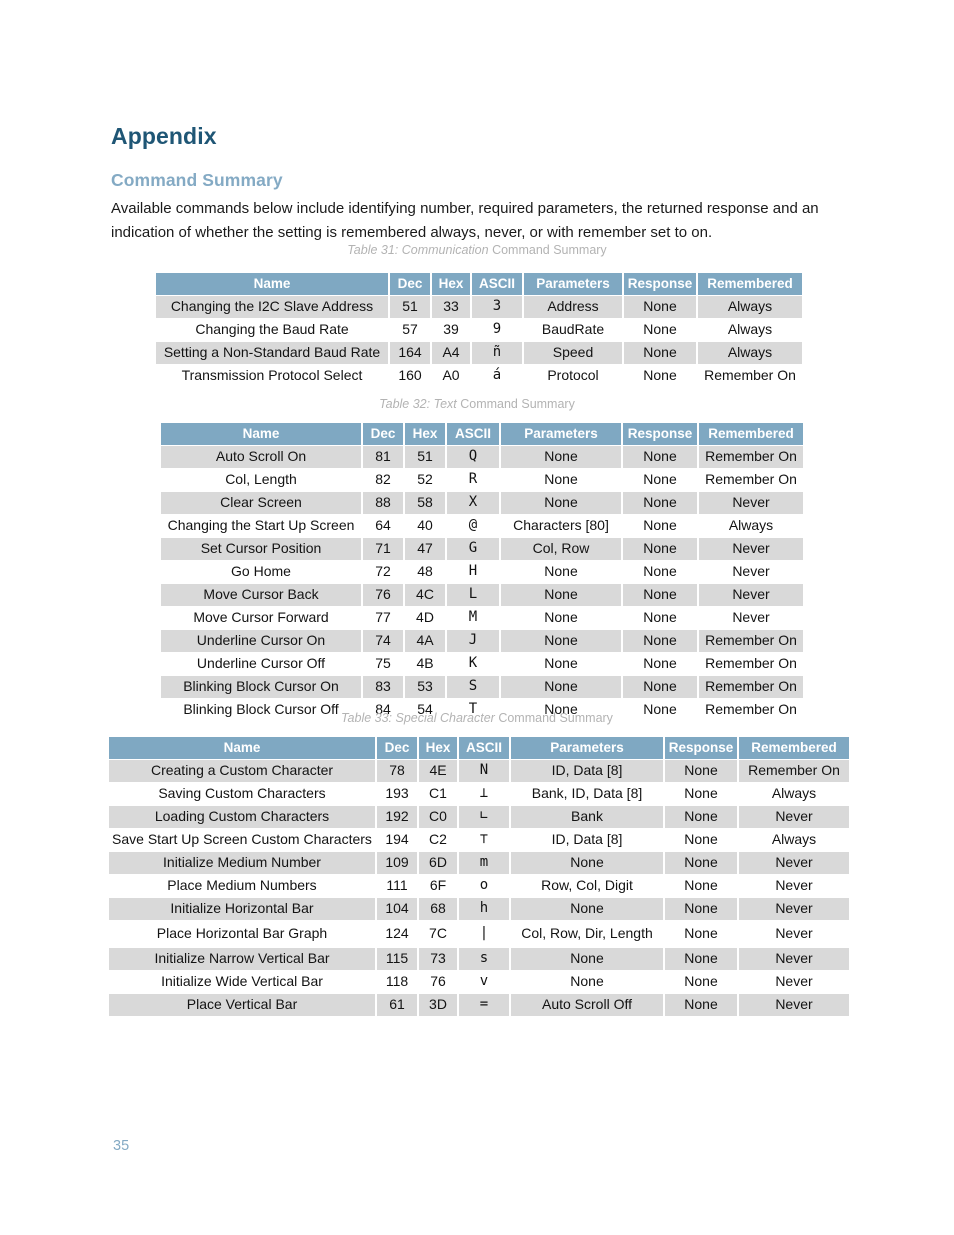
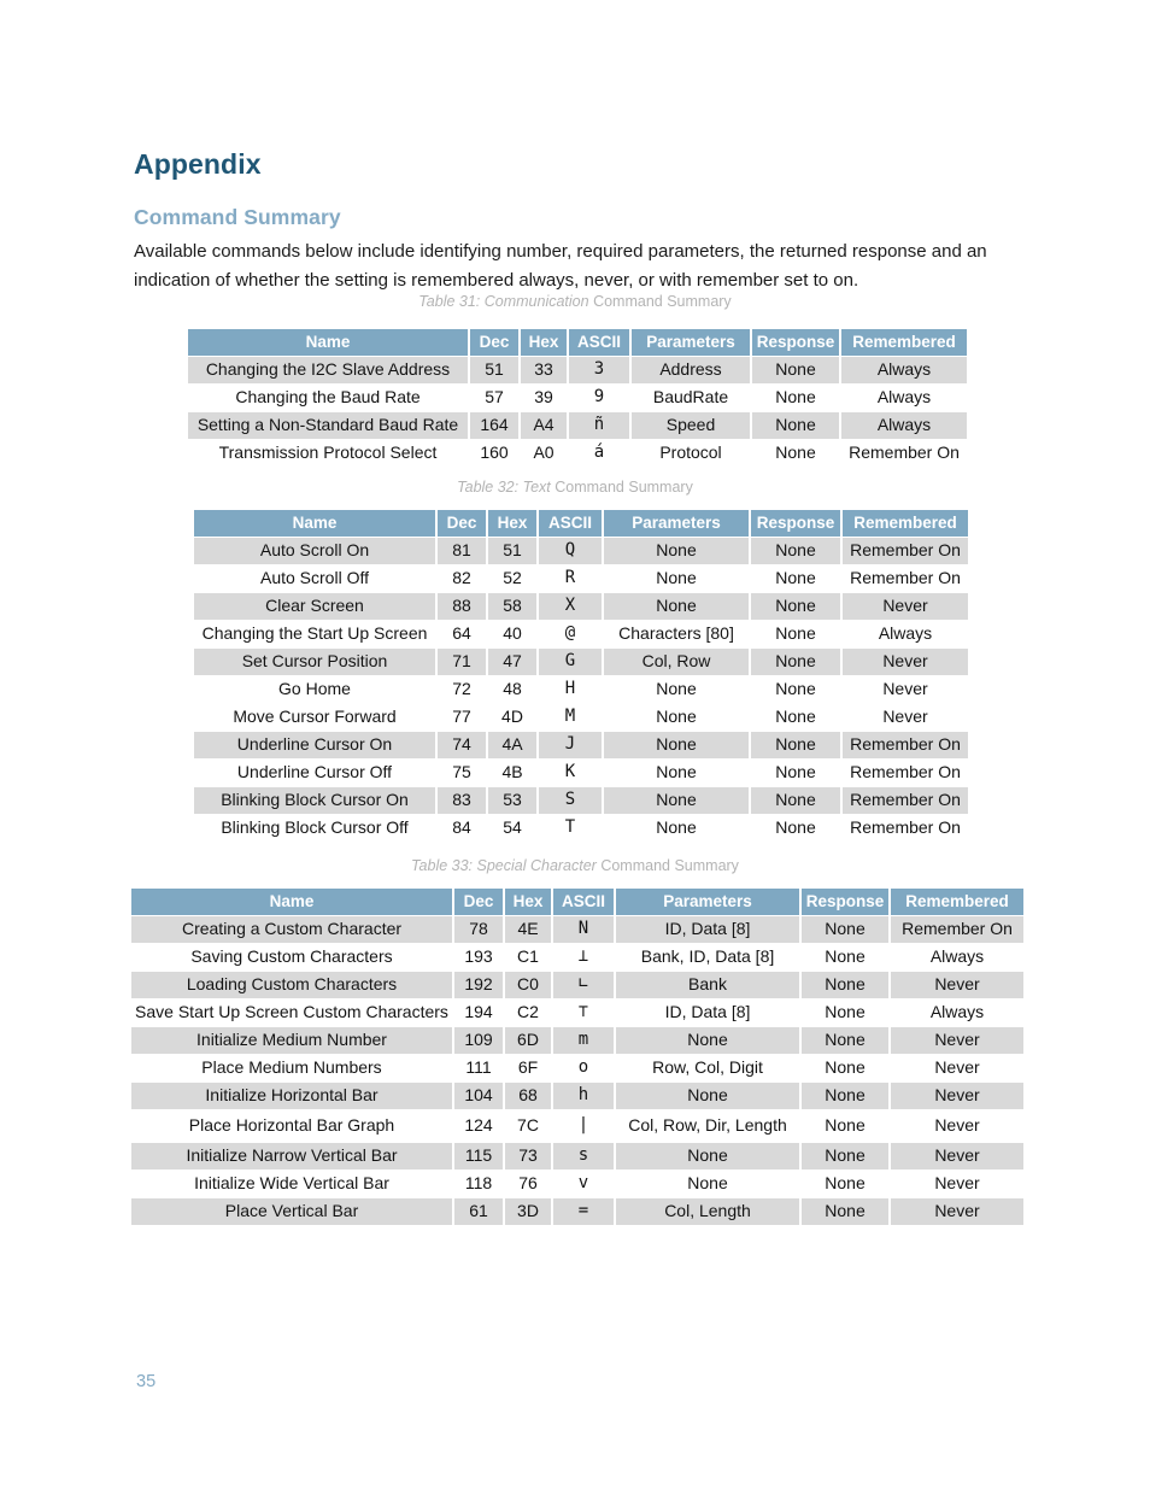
  Appendix
  Command Summary
  Available commands below include identifying number, required parameters, the returned response and an indication of whether the setting is remembered always, never, or with remember set to on.
  Table 31: Communication Command Summary
  Name	Dec	Hex	ASCII	Parameters	Response	Remembered
  Changing the I2C Slave Address	51	33	3	Address	None	Always
  Changing the Baud Rate	57	39	9	BaudRate	None	Always
  Setting a Non-Standard Baud Rate	164	A4	ñ	Speed	None	Always
  Transmission Protocol Select	160	A0	á	Protocol	None	Remember On
  Table 32: Text Command Summary
  Name	Dec	Hex	ASCII	Parameters	Response	Remembered
  Auto Scroll On	81	51	Q	None	None	Remember On
- Col, Length	82	52	R	None	None	Remember On
+ Auto Scroll Off	82	52	R	None	None	Remember On
  Clear Screen	88	58	X	None	None	Never
  Changing the Start Up Screen	64	40	@	Characters [80]	None	Always
  Set Cursor Position	71	47	G	Col, Row	None	Never
  Go Home	72	48	H	None	None	Never
- Move Cursor Back	76	4C	L	None	None	Never
  Move Cursor Forward	77	4D	M	None	None	Never
  Underline Cursor On	74	4A	J	None	None	Remember On
  Underline Cursor Off	75	4B	K	None	None	Remember On
  Blinking Block Cursor On	83	53	S	None	None	Remember On
  Blinking Block Cursor Off	84	54	T	None	None	Remember On
  Table 33: Special Character Command Summary
  Name	Dec	Hex	ASCII	Parameters	Response	Remembered
  Creating a Custom Character	78	4E	N	ID, Data [8]	None	Remember On
  Saving Custom Characters	193	C1	⊥	Bank, ID, Data [8]	None	Always
  Loading Custom Characters	192	C0	∟	Bank	None	Never
  Save Start Up Screen Custom Characters	194	C2	⊤	ID, Data [8]	None	Always
  Initialize Medium Number	109	6D	m	None	None	Never
  Place Medium Numbers	111	6F	o	Row, Col, Digit	None	Never
  Initialize Horizontal Bar	104	68	h	None	None	Never
  Place Horizontal Bar Graph	124	7C	|	Col, Row, Dir, Length	None	Never
  Initialize Narrow Vertical Bar	115	73	s	None	None	Never
  Initialize Wide Vertical Bar	118	76	v	None	None	Never
- Place Vertical Bar	61	3D	=	Auto Scroll Off	None	Never
+ Place Vertical Bar	61	3D	=	Col, Length	None	Never
  35
